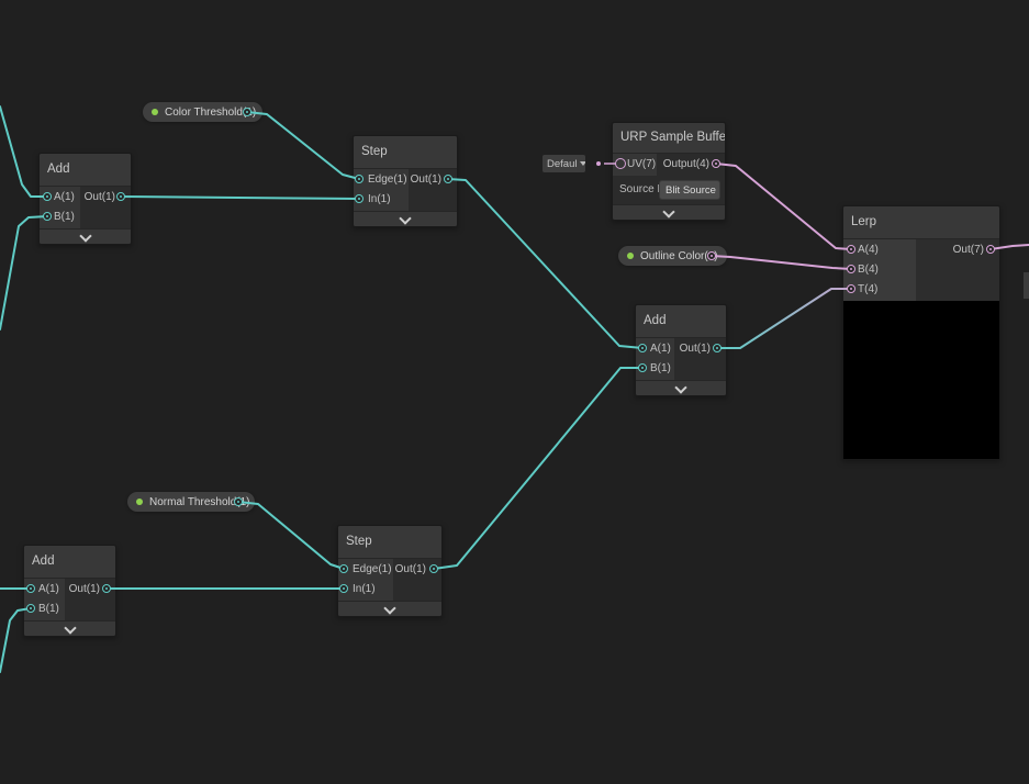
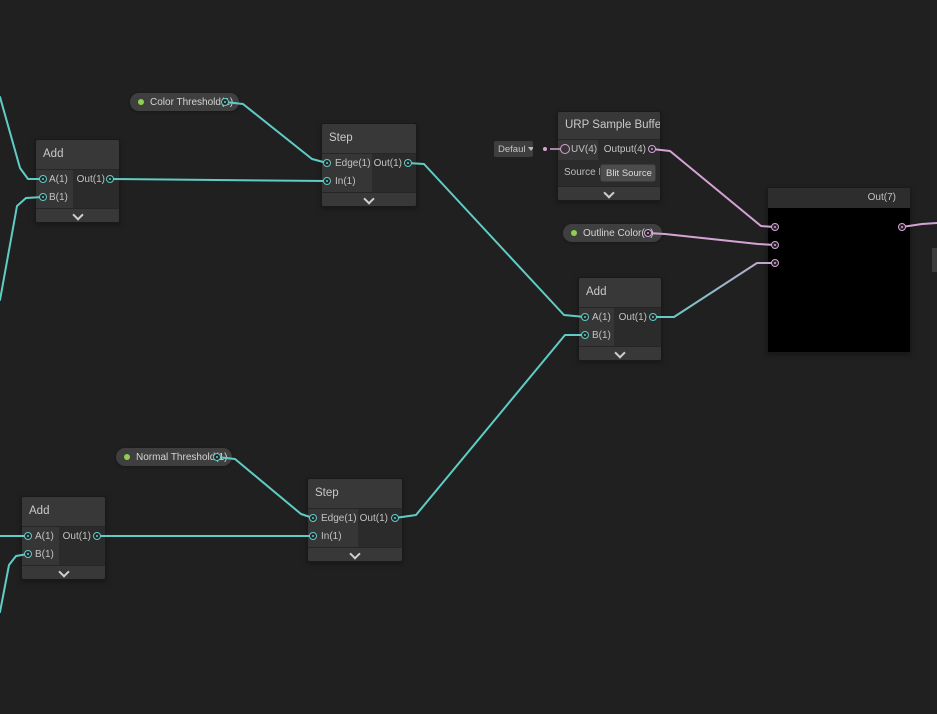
  Add
  A(1)
  B(1)
  Out(1)
  Step
  Edge(1)
  In(1)
  Out(1)
  URP Sample Buffe
- UV(7)
+ UV(4)
  Output(4)
  Source
  Blit Source
  Defaul
  Add
  A(1)
  B(1)
  Out(1)
- Lerp
- A(4)
- B(4)
- T(4)
  Out(7)
  Add
  A(1)
  B(1)
  Out(1)
  Step
  Edge(1)
  In(1)
  Out(1)
  Color Threshold
  Normal Threshol
  Outline Color
